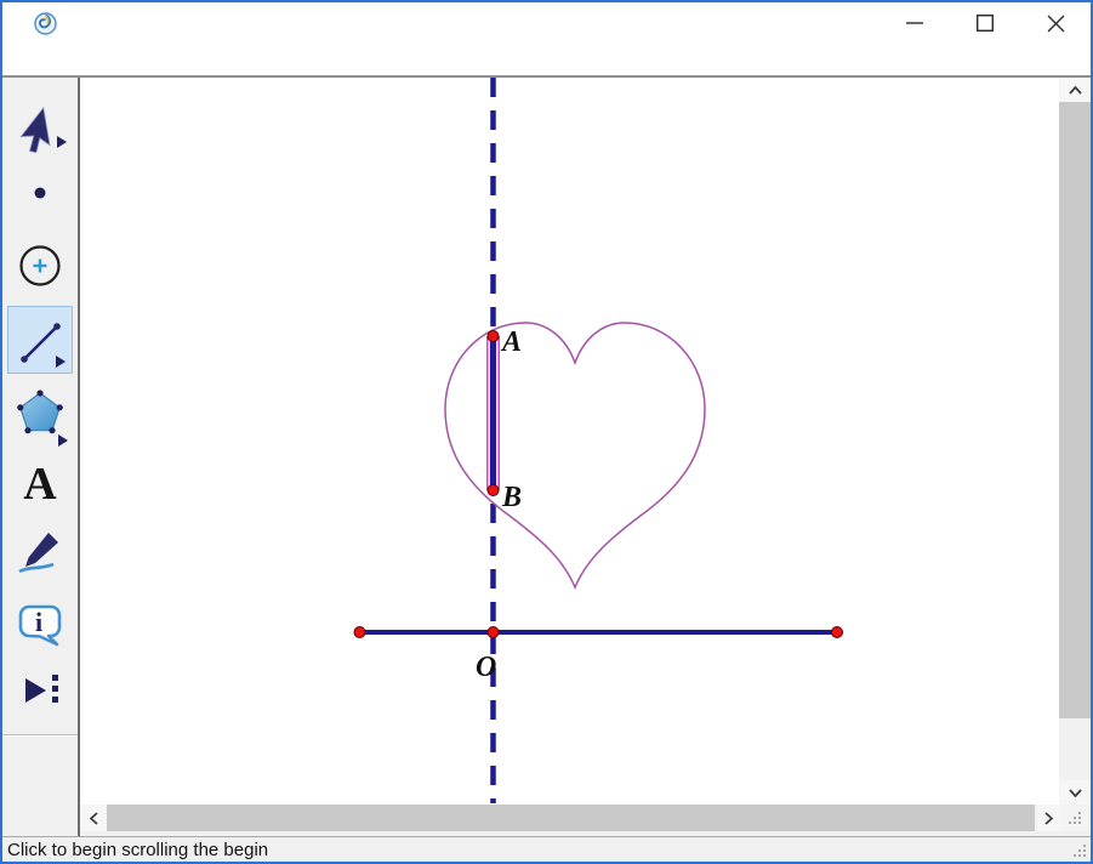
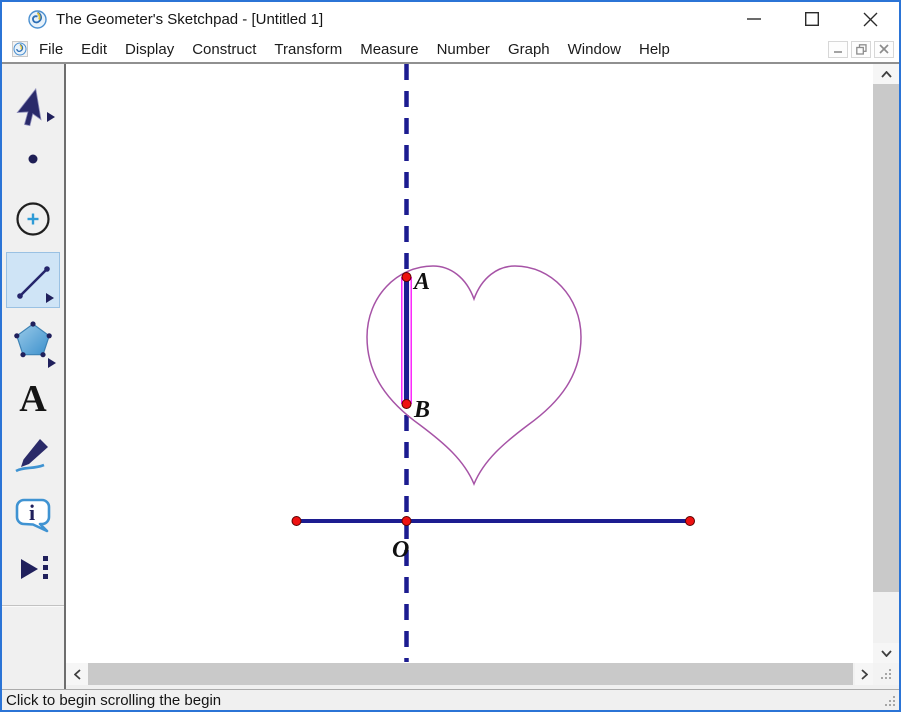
+ The Geometer's Sketchpad - [Untitled 1]
+ File
+ Edit
+ Display
+ Construct
+ Transform
+ Measure
+ Number
+ Graph
+ Window
+ Help
  A
  i
  A
  B
  O
  Click to begin scrolling the begin
